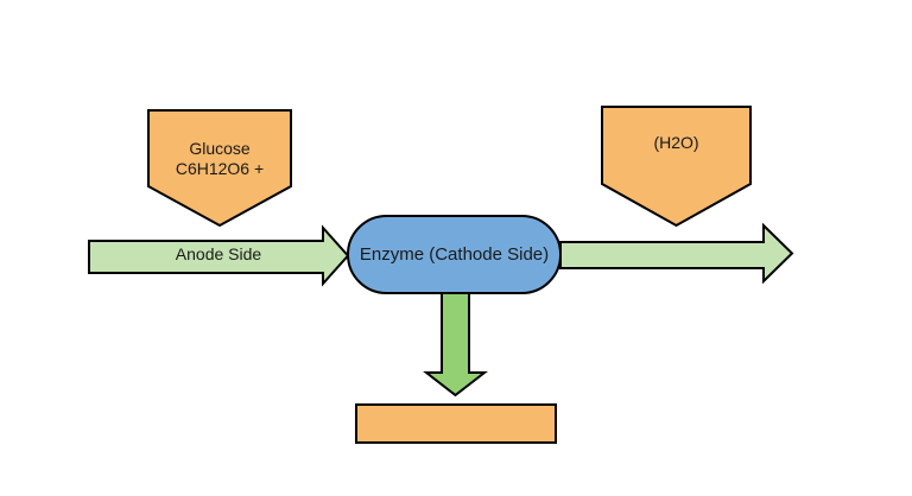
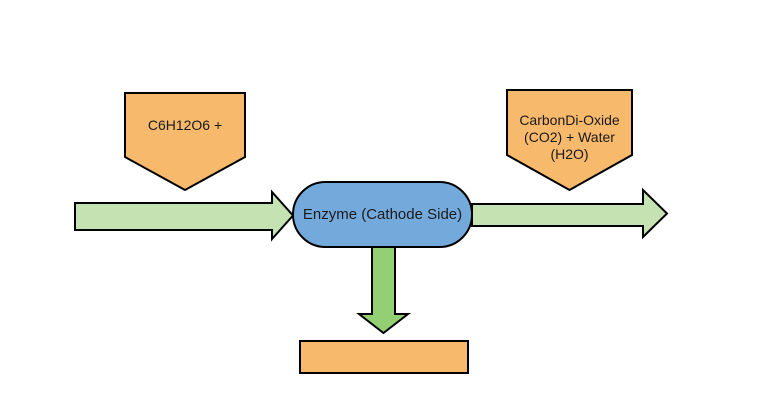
- Glucose
  C6H12O6 +
+ CarbonDi-Oxide
+ (CO2) + Water
  (H2O)
- Anode Side
  Enzyme (Cathode Side)
